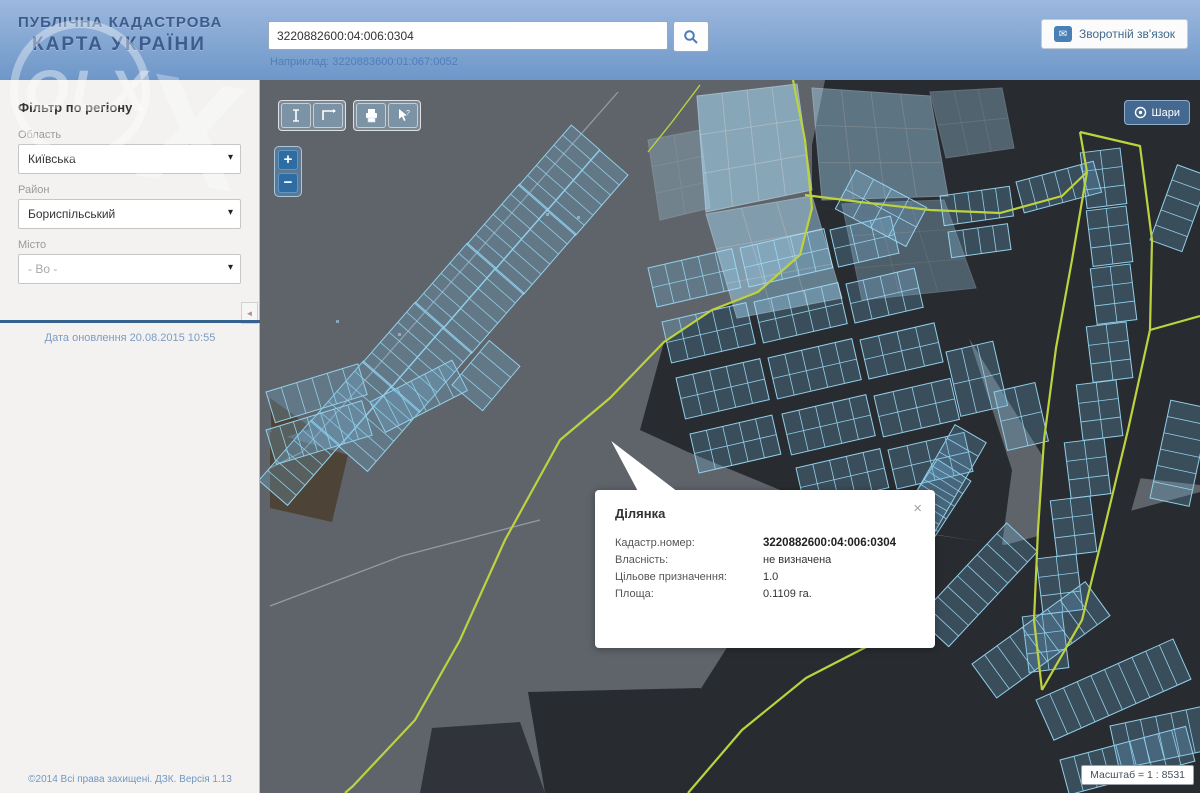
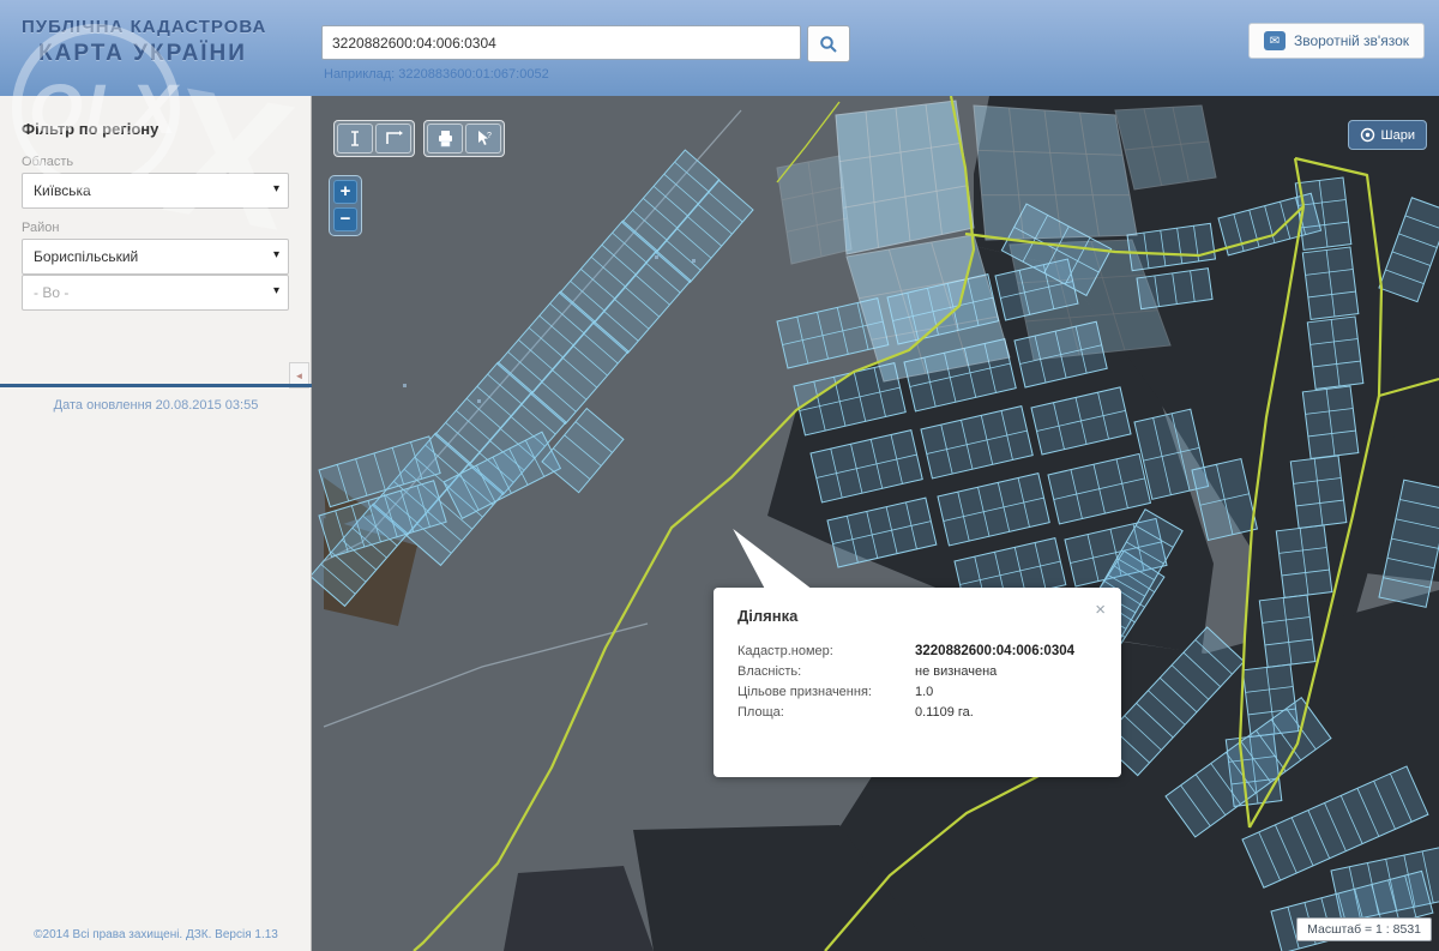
  ПУБЛІЧНА КАДАСТРОВА
  КАРТА УКРАЇНИ
  3220882600:04:006:0304
  Наприклад: 3220883600:01:067:0052
  ✉
  Зворотній зв'язок
  OLX
  Фільтр по регіону
  Область
  Київська
  ▾
  Район
  Бориспільський
  ▾
- Місто
  - Во -
  ▾
  ◄
- Дата оновлення 20.08.2015 10:55
+ Дата оновлення 20.08.2015 03:55
  ©2014 Всі права захищені. ДЗК. Версія 1.13
  +
  −
  Шари
  Масштаб = 1 : 8531
  ×
  Ділянка
  Кадастр.номер:
  3220882600:04:006:0304
  Власність:
  не визначена
  Цільове призначення:
  1.0
  Площа:
  0.1109 га.
